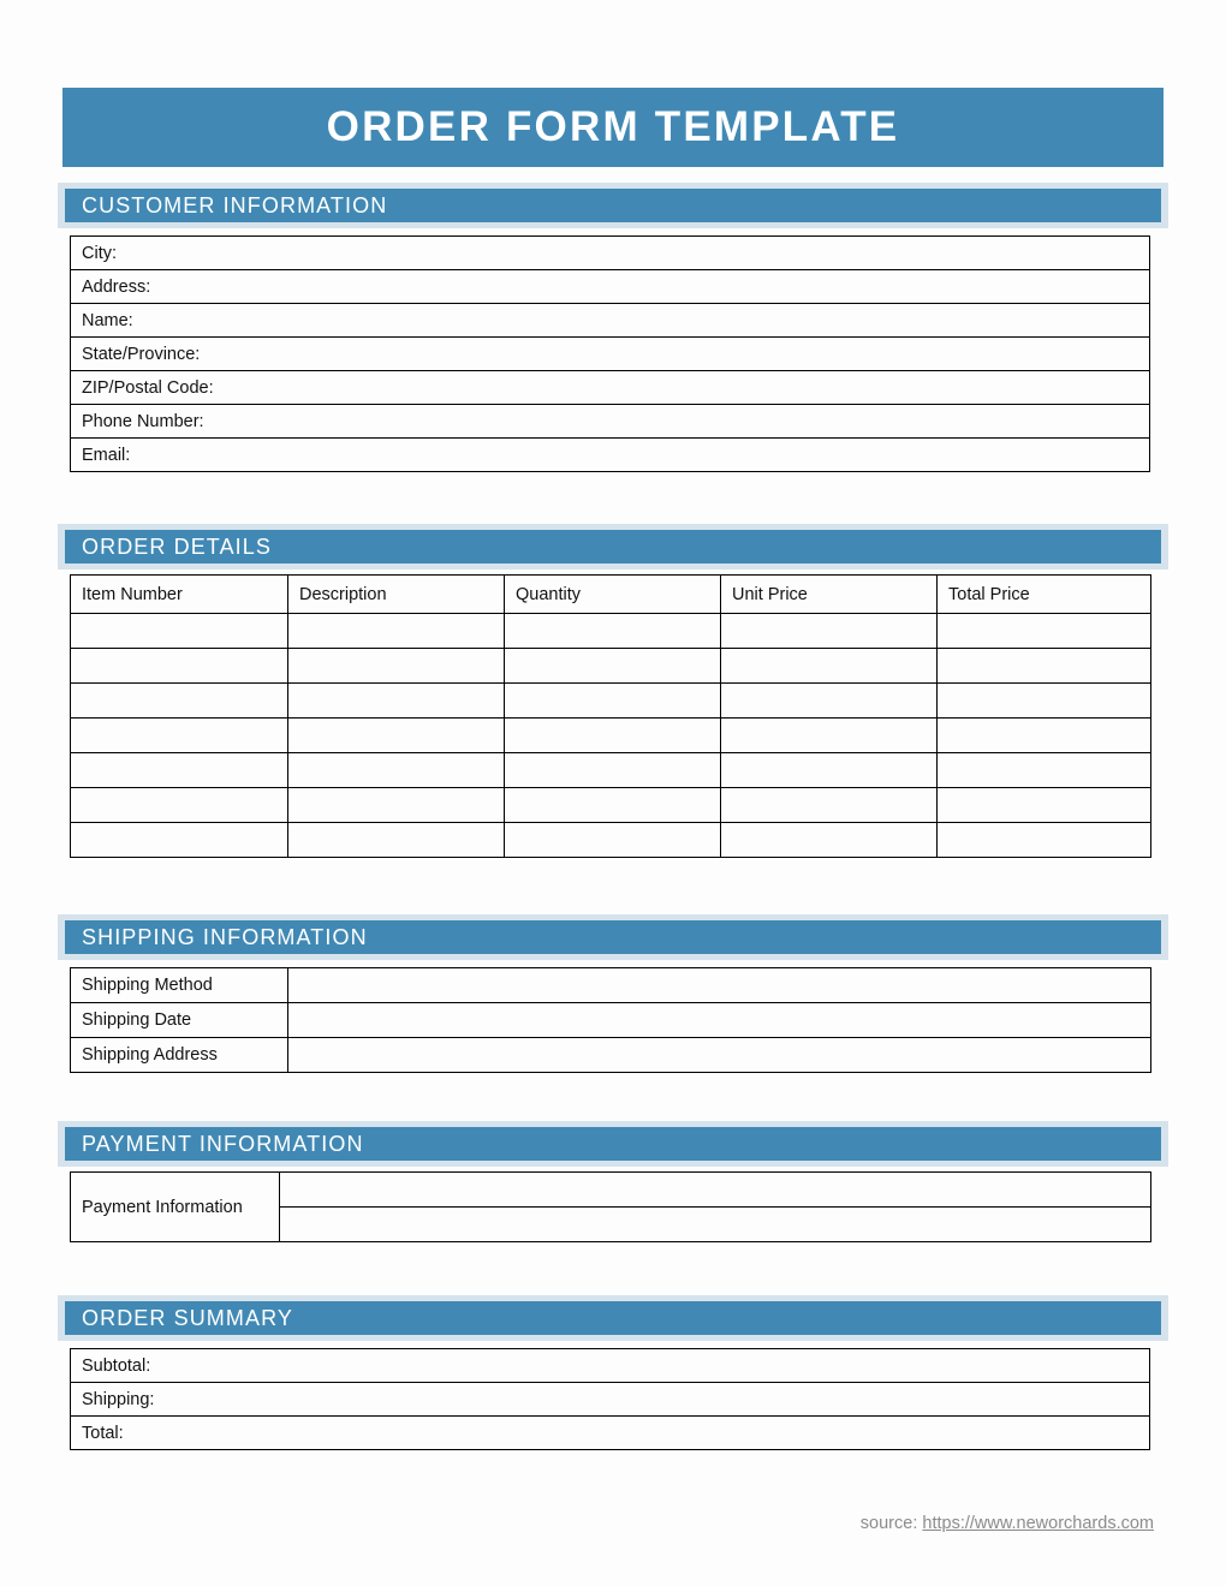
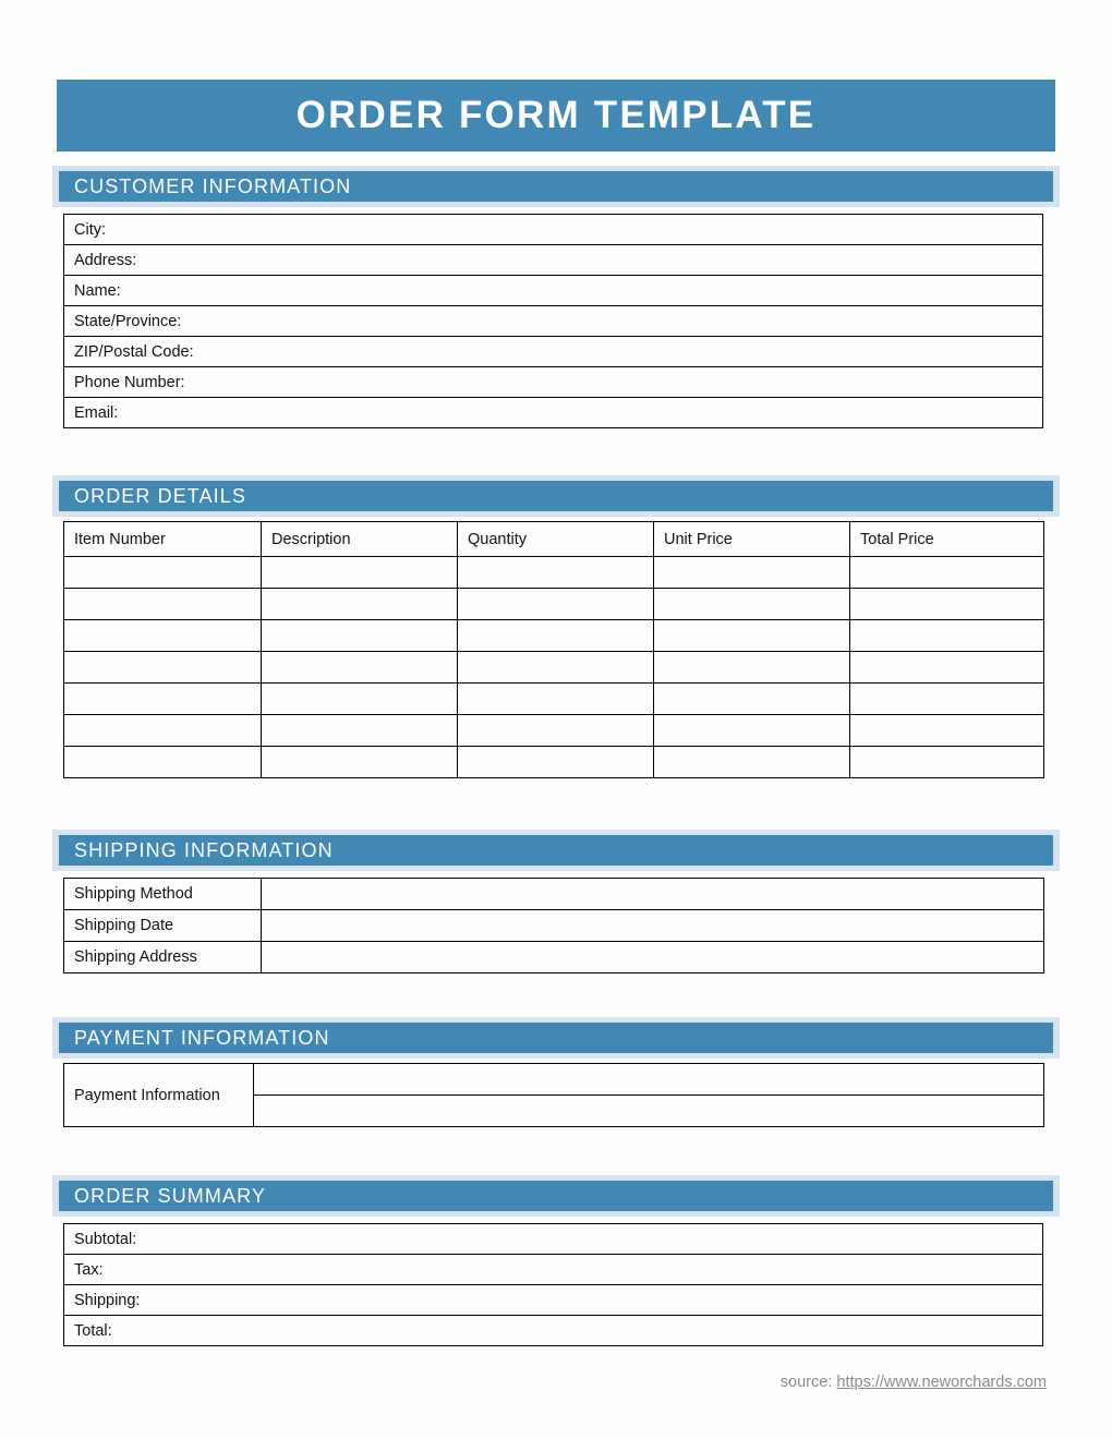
  ORDER FORM TEMPLATE
  CUSTOMER INFORMATION
  City:
  Address:
  Name:
  State/Province:
  ZIP/Postal Code:
  Phone Number:
  Email:
  ORDER DETAILS
  Item Number	Description	Quantity	Unit Price	Total Price
  SHIPPING INFORMATION
  Shipping Method
  Shipping Date
  Shipping Address
  PAYMENT INFORMATION
  Payment Information
  ORDER SUMMARY
  Subtotal:
+ Tax:
  Shipping:
  Total:
  source: https://www.neworchards.com
